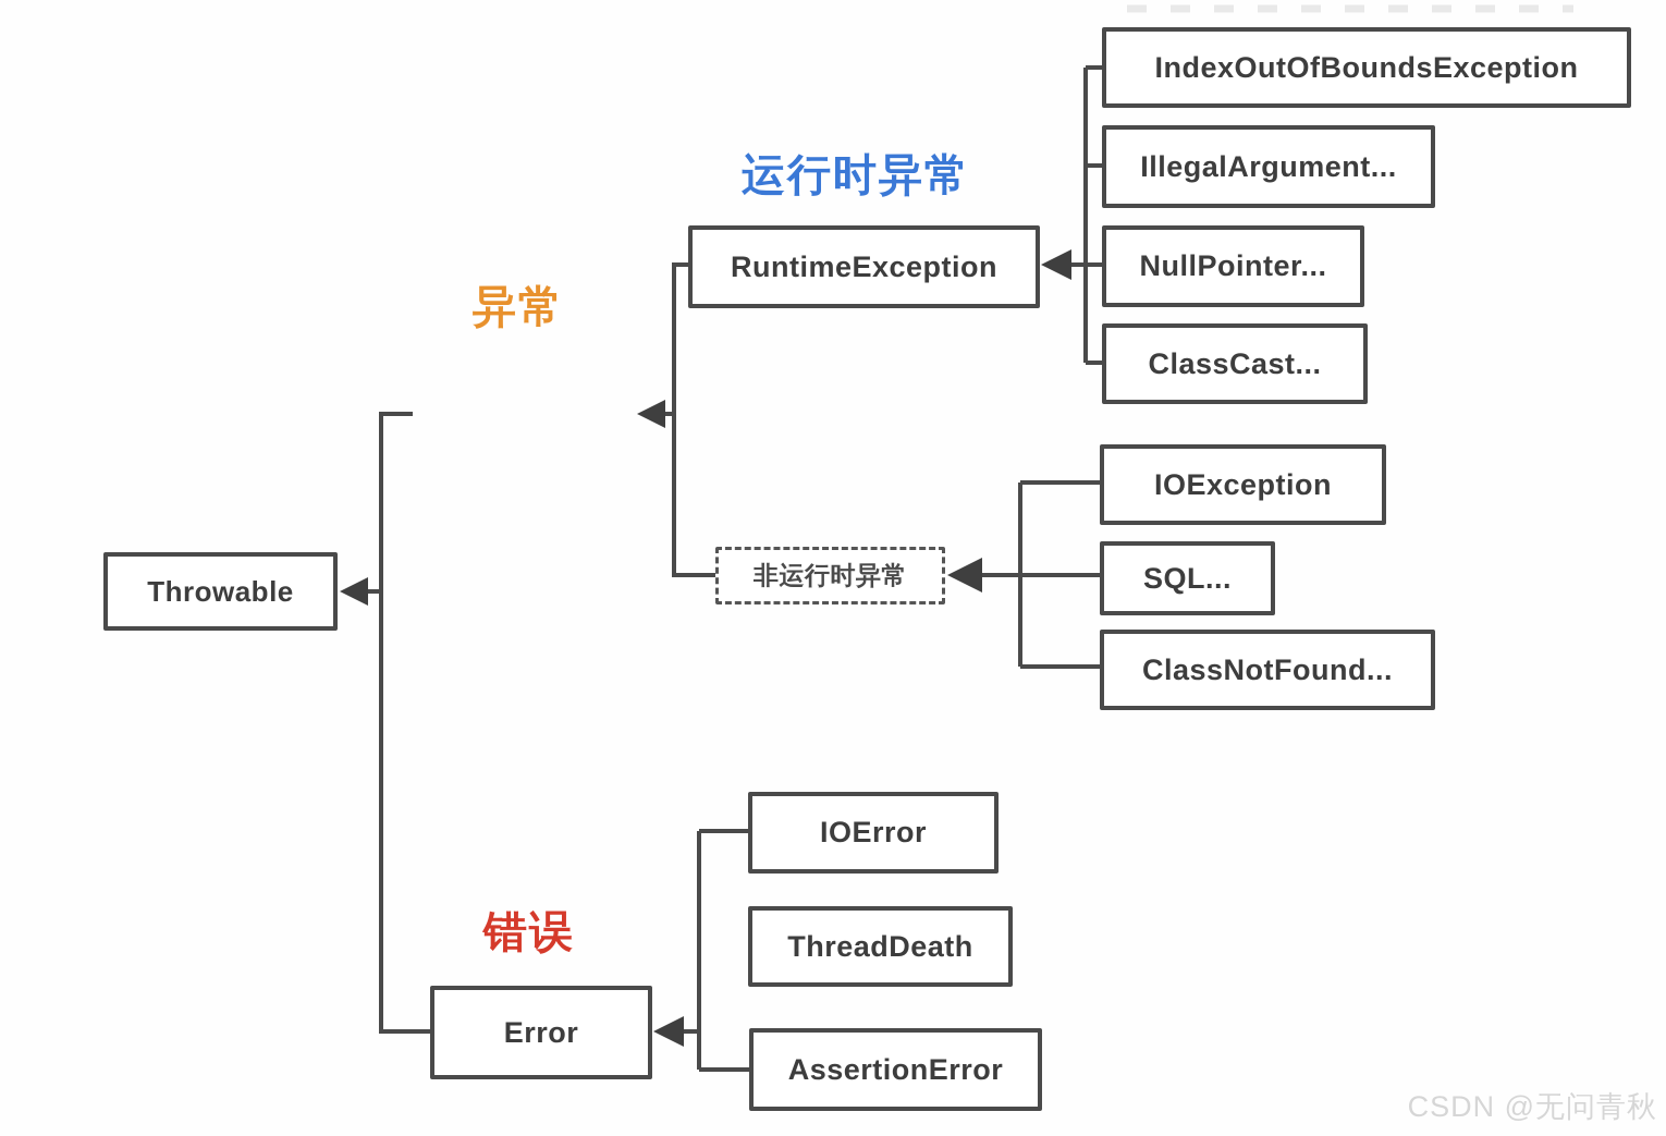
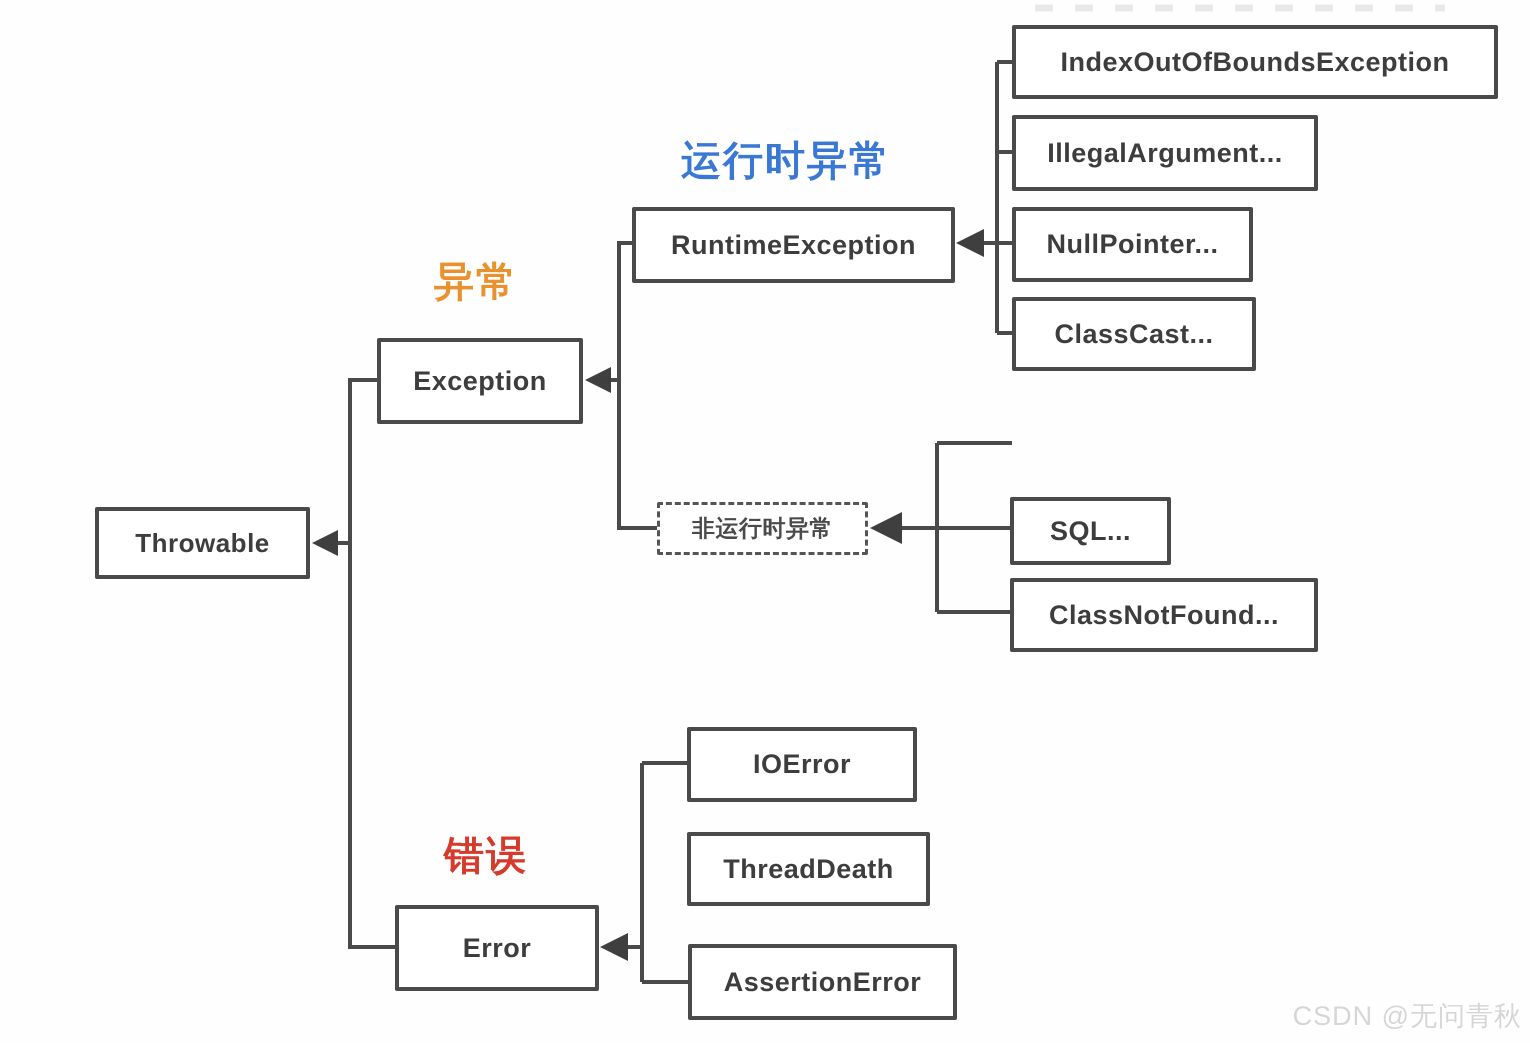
  运行时异常
  异常
  错误
  Throwable
+ Exception
  Error
  RuntimeException
  IndexOutOfBoundsException
  IllegalArgument...
  NullPointer...
  ClassCast...
  非运行时异常
- IOException
  SQL...
  ClassNotFound...
  IOError
  ThreadDeath
  AssertionError
  CSDN @无问青秋
